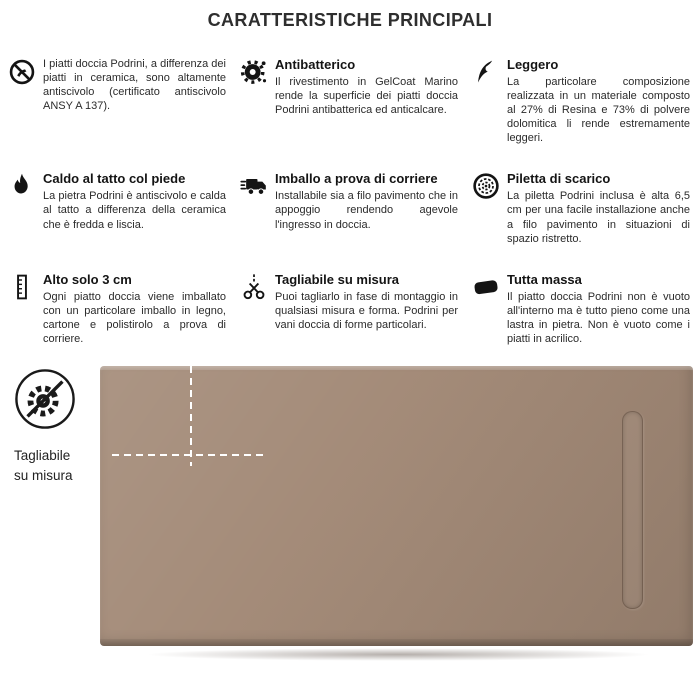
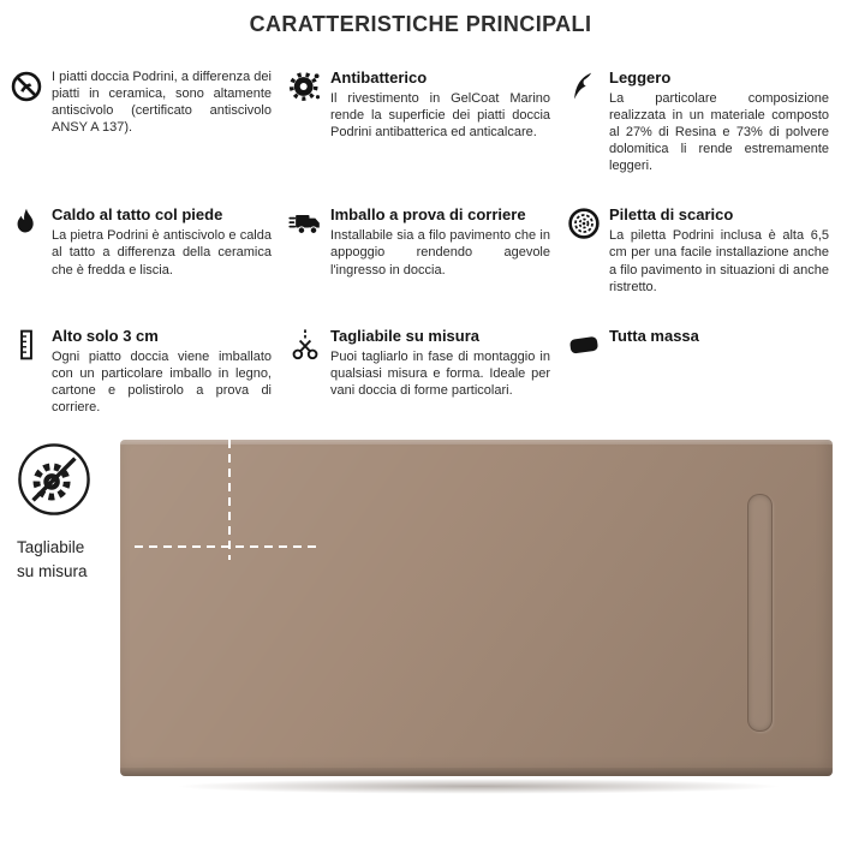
  CARATTERISTICHE PRINCIPALI
  I piatti doccia Podrini, a differenza dei piatti in ceramica, sono altamente antiscivolo (certificato antiscivolo ANSY A 137).
  Antibatterico
  Il rivestimento in GelCoat Marino rende la superficie dei piatti doccia Podrini antibatterica ed anticalcare.
  Leggero
  La particolare composizione realizzata in un materiale composto al 27% di Resina e 73% di polvere dolomitica li rende estremamente leggeri.
  Caldo al tatto col piede
  La pietra Podrini è antiscivolo e calda al tatto a differenza della ceramica che è fredda e liscia.
  Imballo a prova di corriere
  Installabile sia a filo pavimento che in appoggio rendendo agevole l'ingresso in doccia.
  Piletta di scarico
- La piletta Podrini inclusa è alta 6,5 cm per una facile installazione anche a filo pavimento in situazioni di spazio ristretto.
+ La piletta Podrini inclusa è alta 6,5 cm per una facile installazione anche a filo pavimento in situazioni di anche ristretto.
  Alto solo 3 cm
  Ogni piatto doccia viene imballato con un particolare imballo in legno, cartone e polistirolo a prova di corriere.
  Tagliabile su misura
- Puoi tagliarlo in fase di montaggio in qualsiasi misura e forma. Podrini per vani doccia di forme particolari.
+ Puoi tagliarlo in fase di montaggio in qualsiasi misura e forma. Ideale per vani doccia di forme particolari.
  Tutta massa
- Il piatto doccia Podrini non è vuoto all'interno ma è tutto pieno come una lastra in pietra. Non è vuoto come i piatti in acrilico.
  Tagliabile
  su misura
